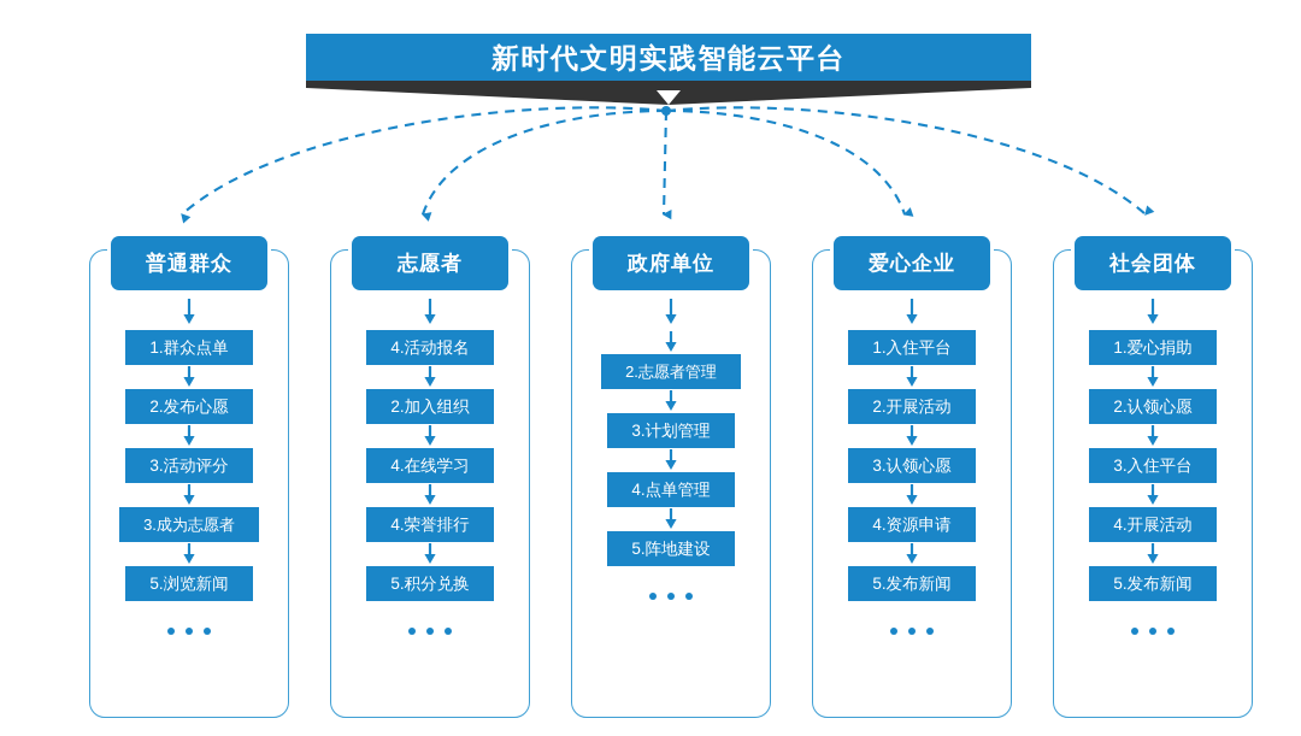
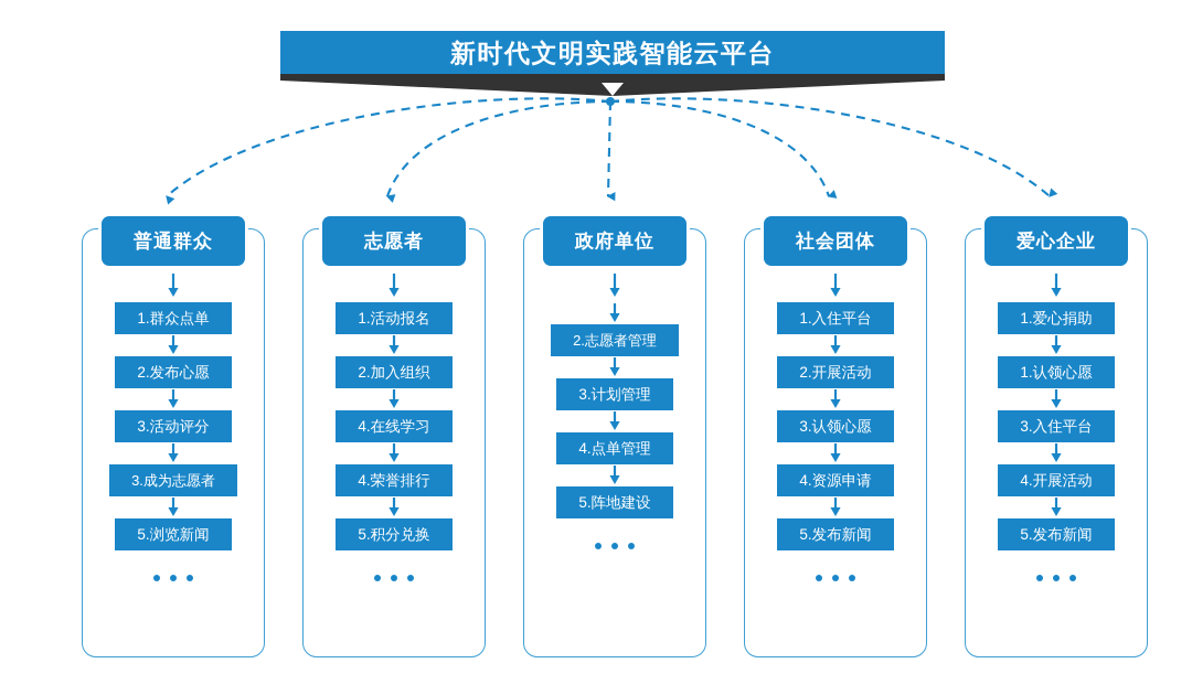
  新时代文明实践智能云平台
  普通群众
  1.群众点单
  2.发布心愿
  3.活动评分
  3.成为志愿者
  5.浏览新闻
  志愿者
- 4.活动报名
+ 1.活动报名
  2.加入组织
  4.在线学习
  4.荣誉排行
  5.积分兑换
  政府单位
  2.志愿者管理
  3.计划管理
  4.点单管理
  5.阵地建设
- 爱心企业
+ 社会团体
  1.入住平台
  2.开展活动
  3.认领心愿
  4.资源申请
  5.发布新闻
- 社会团体
+ 爱心企业
  1.爱心捐助
- 2.认领心愿
+ 1.认领心愿
  3.入住平台
  4.开展活动
  5.发布新闻
